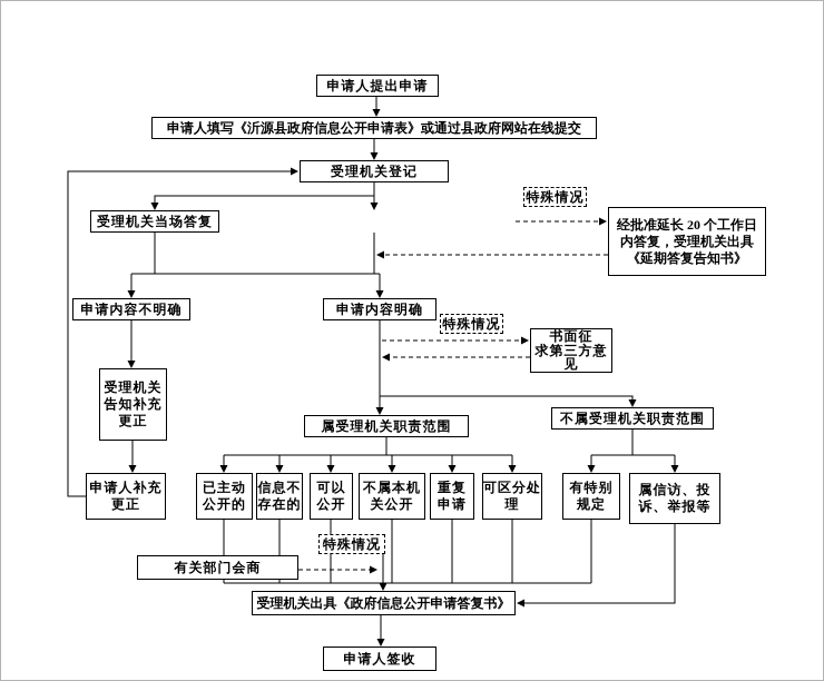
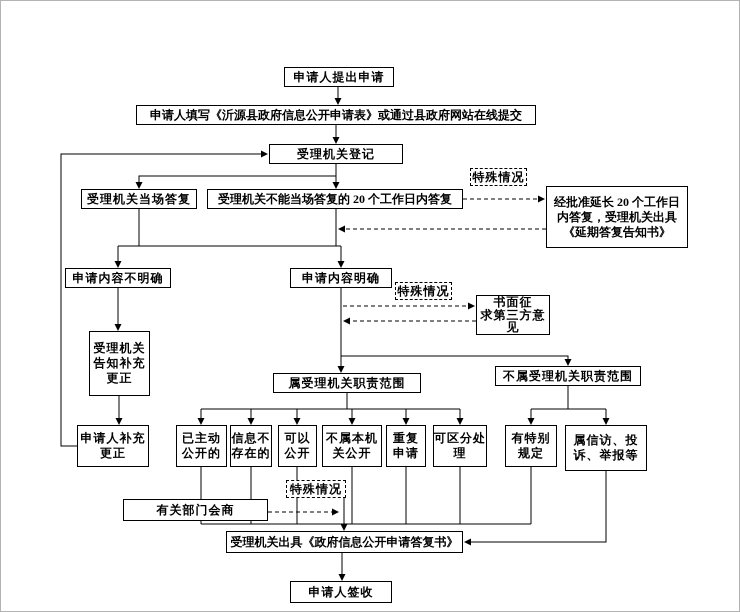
  申请人提出申请
  申请人填写《沂源县政府信息公开申请表》或通过县政府网站在线提交
  受理机关登记
  受理机关当场答复
+ 受理机关不能当场答复的 20 个工作日内答复
  特殊情况
  经批准延长 20 个工作日
  内答复，受理机关出具
  《延期答复告知书》
  申请内容不明确
  申请内容明确
  特殊情况
  书面征
  求第三方意
  见
  受理机关
  告知补充
  更正
  属受理机关职责范围
  不属受理机关职责范围
  申请人补充
  更正
  已主动
  公开的
  信息不
  存在的
  可以
  公开
  不属本机
  关公开
  重复
  申请
  可区分处
  理
  有特别
  规定
  属信访、投
  诉、举报等
  特殊情况
  有关部门会商
  受理机关出具《政府信息公开申请答复书》
  申请人签收
